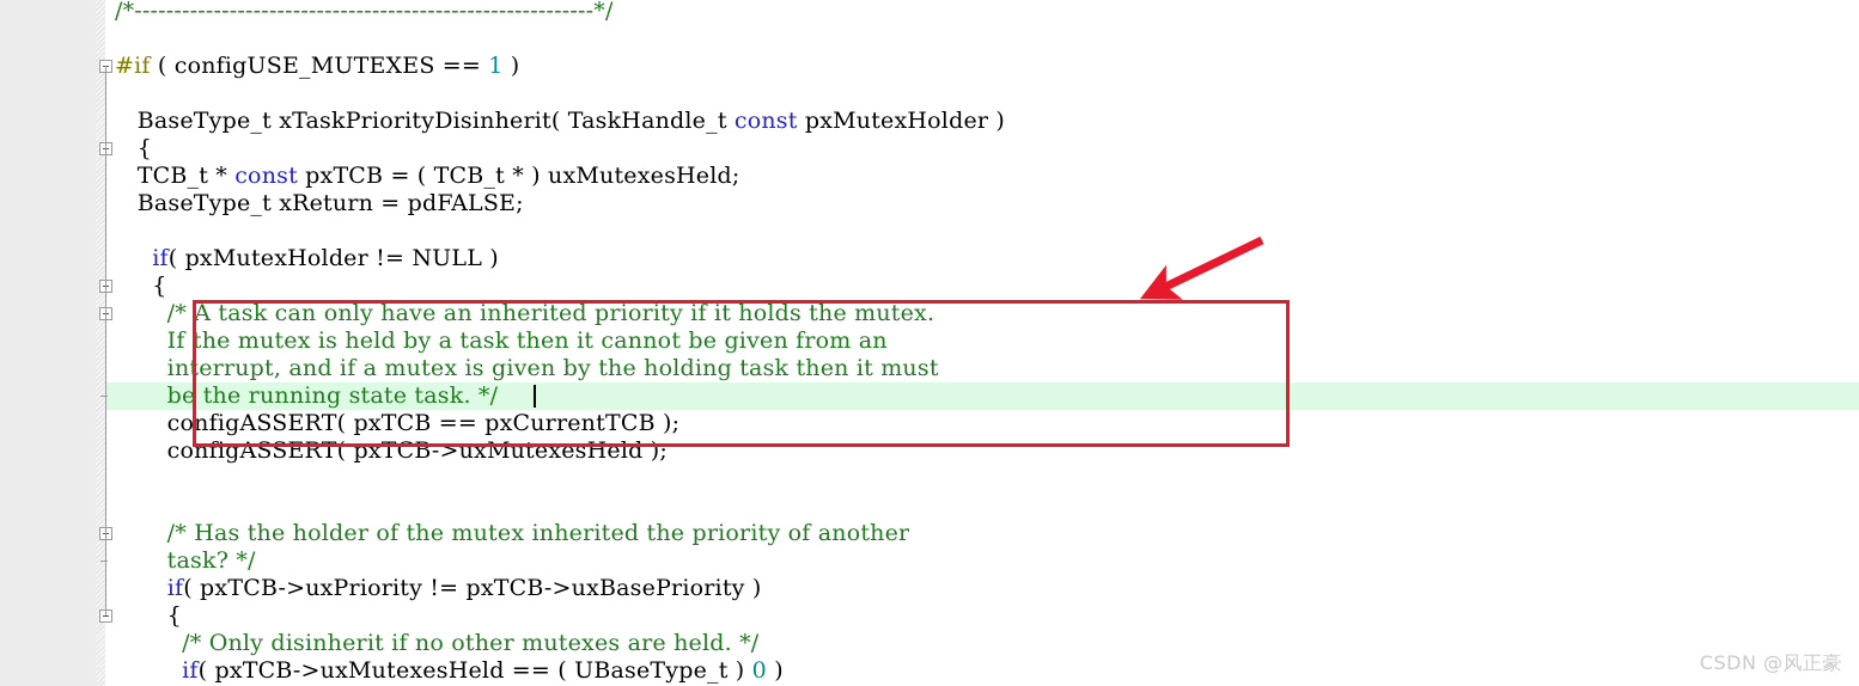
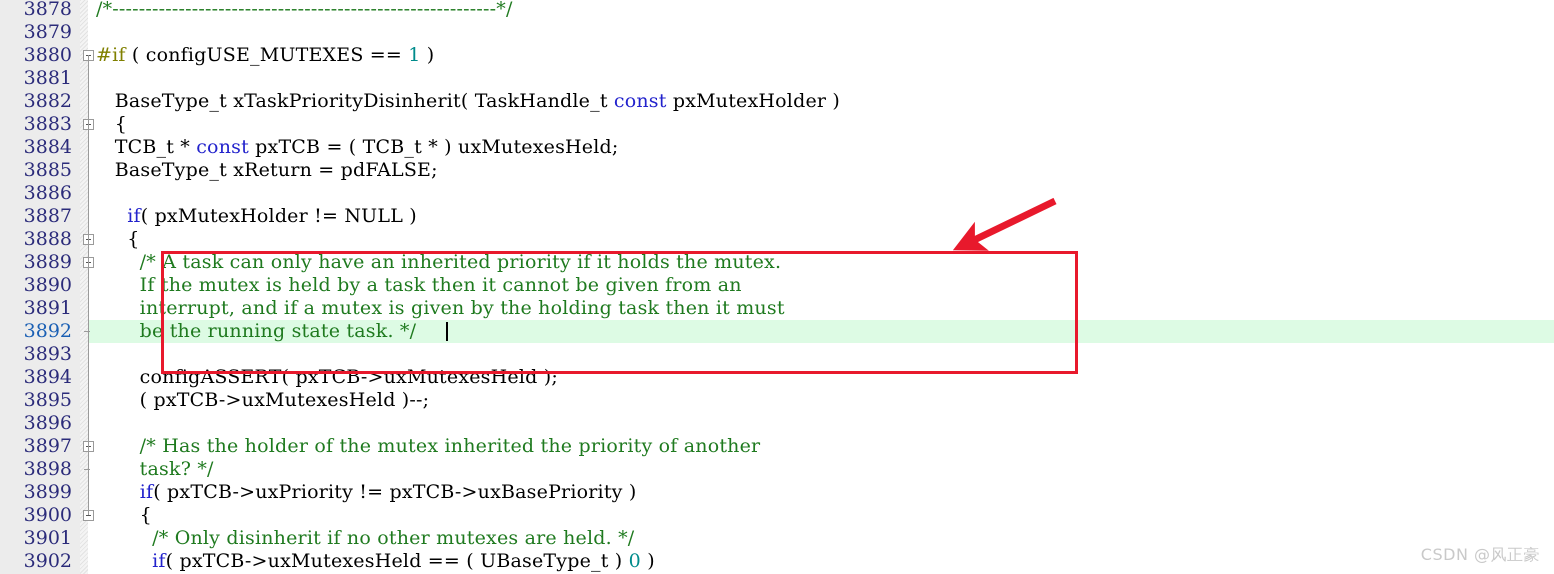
+ 3878
+ 3879
+ 3880
+ 3881
+ 3882
+ 3883
+ 3884
+ 3885
+ 3886
+ 3887
+ 3888
+ 3889
+ 3890
+ 3891
+ 3892
+ 3893
+ 3894
+ 3895
+ 3896
+ 3897
+ 3898
+ 3899
+ 3900
+ 3901
+ 3902
  /*----------------------------------------------------------*/
  #if ( configUSE_MUTEXES == 1 )
  BaseType_t xTaskPriorityDisinherit( TaskHandle_t const pxMutexHolder )
  {
  TCB_t * const pxTCB = ( TCB_t * ) uxMutexesHeld;
  BaseType_t xReturn = pdFALSE;
  if( pxMutexHolder != NULL )
  {
  /* A task can only have an inherited priority if it holds the mutex.
  If the mutex is held by a task then it cannot be given from an
  interrupt, and if a mutex is given by the holding task then it must
  be the running state task. */
- configASSERT( pxTCB == pxCurrentTCB );
  configASSERT( pxTCB->uxMutexesHeld );
+ ( pxTCB->uxMutexesHeld )--;
  /* Has the holder of the mutex inherited the priority of another
  task? */
  if( pxTCB->uxPriority != pxTCB->uxBasePriority )
  {
  /* Only disinherit if no other mutexes are held. */
  if( pxTCB->uxMutexesHeld == ( UBaseType_t ) 0 )
  CSDN @风正豪
